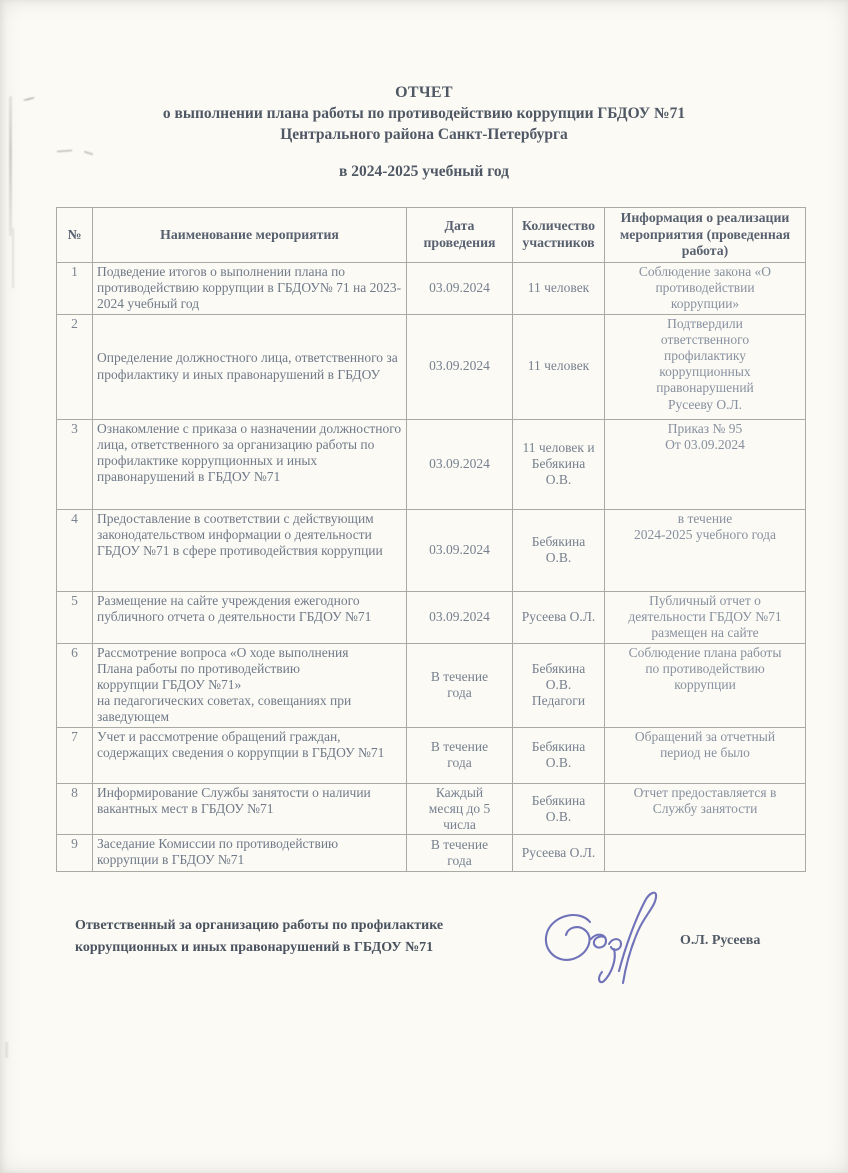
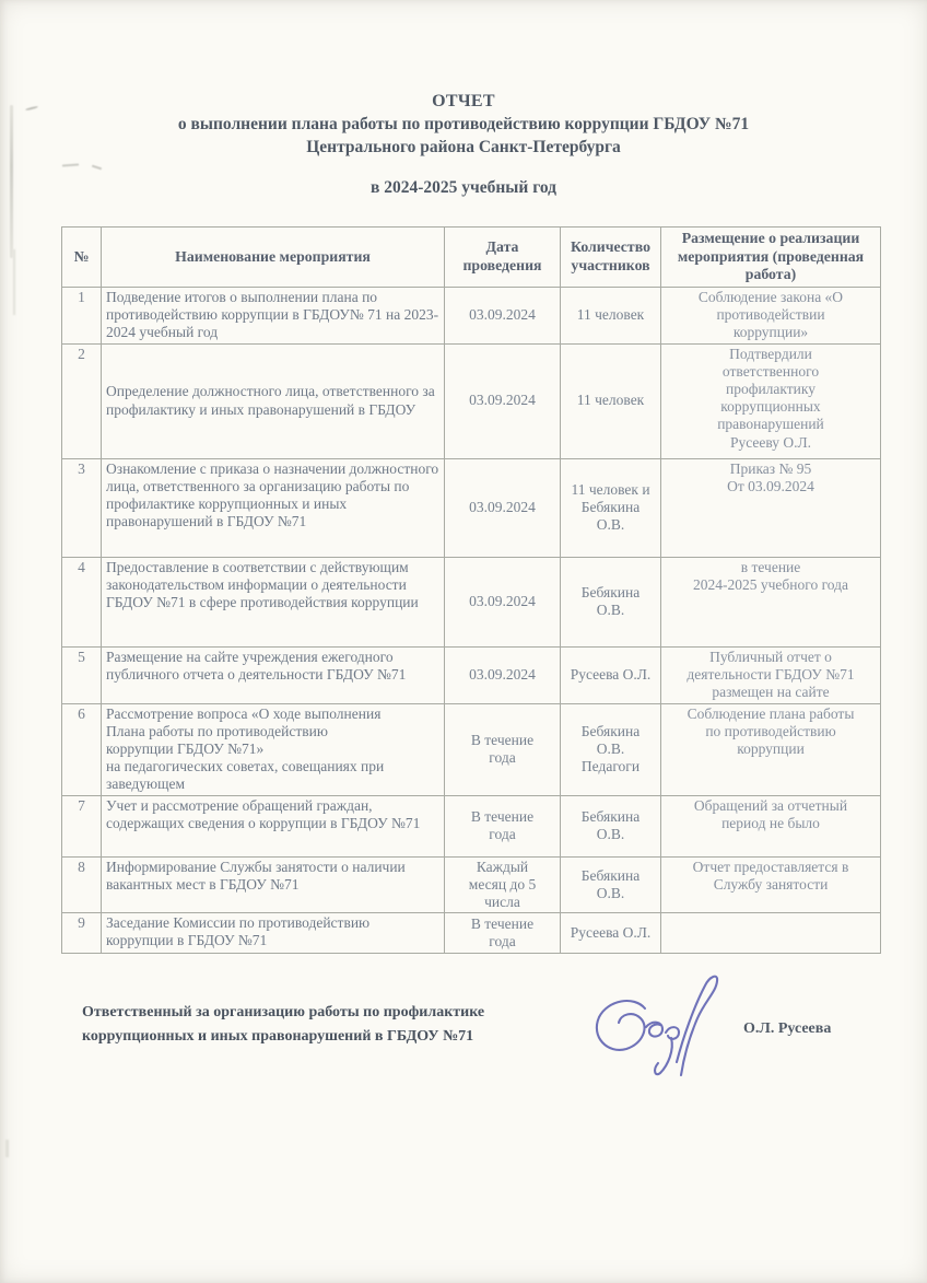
  ОТЧЕТ
  о выполнении плана работы по противодействию коррупции ГБДОУ №71
  Центрального района Санкт-Петербурга
  в 2024-2025 учебный год
- №	Наименование мероприятия	Дата проведения	Количество участников	Информация о реализации мероприятия (проведенная работа)
+ №	Наименование мероприятия	Дата проведения	Количество участников	Размещение о реализации мероприятия (проведенная работа)
  1	Подведение итогов о выполнении плана по противодействию коррупции в ГБДОУ№ 71 на 2023-2024 учебный год	03.09.2024	11 человек	Соблюдение закона «О противодействии коррупции»
  2	Определение должностного лица, ответственного за профилактику и иных правонарушений в ГБДОУ	03.09.2024	11 человек	Подтвердили ответственного профилактику коррупционных правонарушений Русееву О.Л.
  3	Ознакомление с приказа о назначении должностного лица, ответственного за организацию работы по профилактике коррупционных и иных правонарушений в ГБДОУ №71	03.09.2024	11 человек и Бебякина О.В.	Приказ № 95 От 03.09.2024
  4	Предоставление в соответствии с действующим законодательством информации о деятельности ГБДОУ №71 в сфере противодействия коррупции	03.09.2024	Бебякина О.В.	в течение 2024-2025 учебного года
  5	Размещение на сайте учреждения ежегодного публичного отчета о деятельности ГБДОУ №71	03.09.2024	Русеева О.Л.	Публичный отчет о деятельности ГБДОУ №71 размещен на сайте
  6	Рассмотрение вопроса «О ходе выполнения Плана работы по противодействию коррупции ГБДОУ №71» на педагогических советах, совещаниях при заведующем	В течение года	Бебякина О.В. Педагоги	Соблюдение плана работы по противодействию коррупции
  7	Учет и рассмотрение обращений граждан, содержащих сведения о коррупции в ГБДОУ №71	В течение года	Бебякина О.В.	Обращений за отчетный период не было
  8	Информирование Службы занятости о наличии вакантных мест в ГБДОУ №71	Каждый месяц до 5 числа	Бебякина О.В.	Отчет предоставляется в Службу занятости
  9	Заседание Комиссии по противодействию коррупции в ГБДОУ №71	В течение года	Русеева О.Л.
  Ответственный за организацию работы по профилактике
  коррупционных и иных правонарушений в ГБДОУ №71
  О.Л. Русеева
